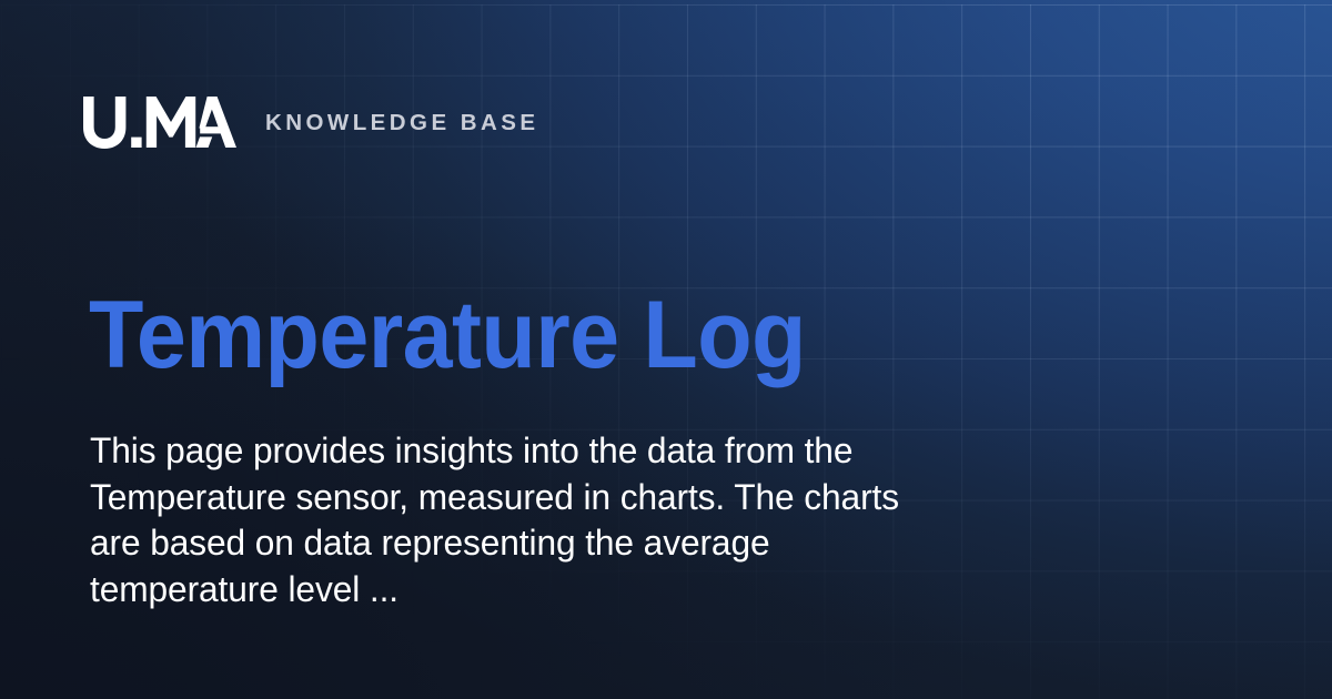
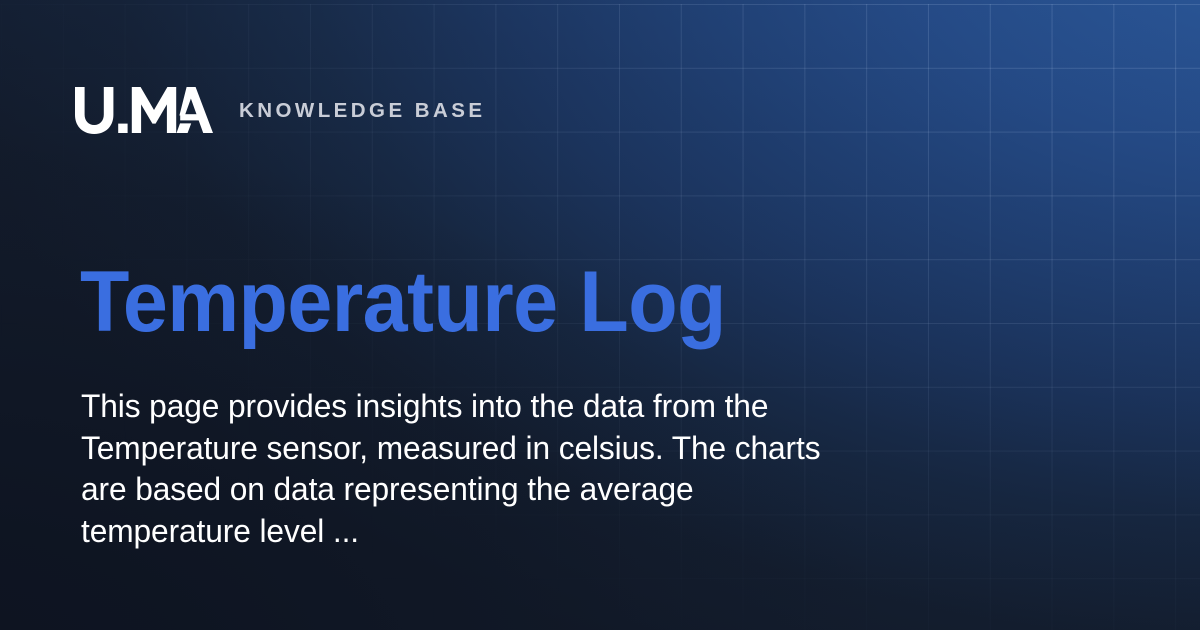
  KNOWLEDGE BASE
  Temperature Log
- This page provides insights into the data from the Temperature sensor, measured in charts. The charts are based on data representing the average temperature level ...
+ This page provides insights into the data from the Temperature sensor, measured in celsius. The charts are based on data representing the average temperature level ...
